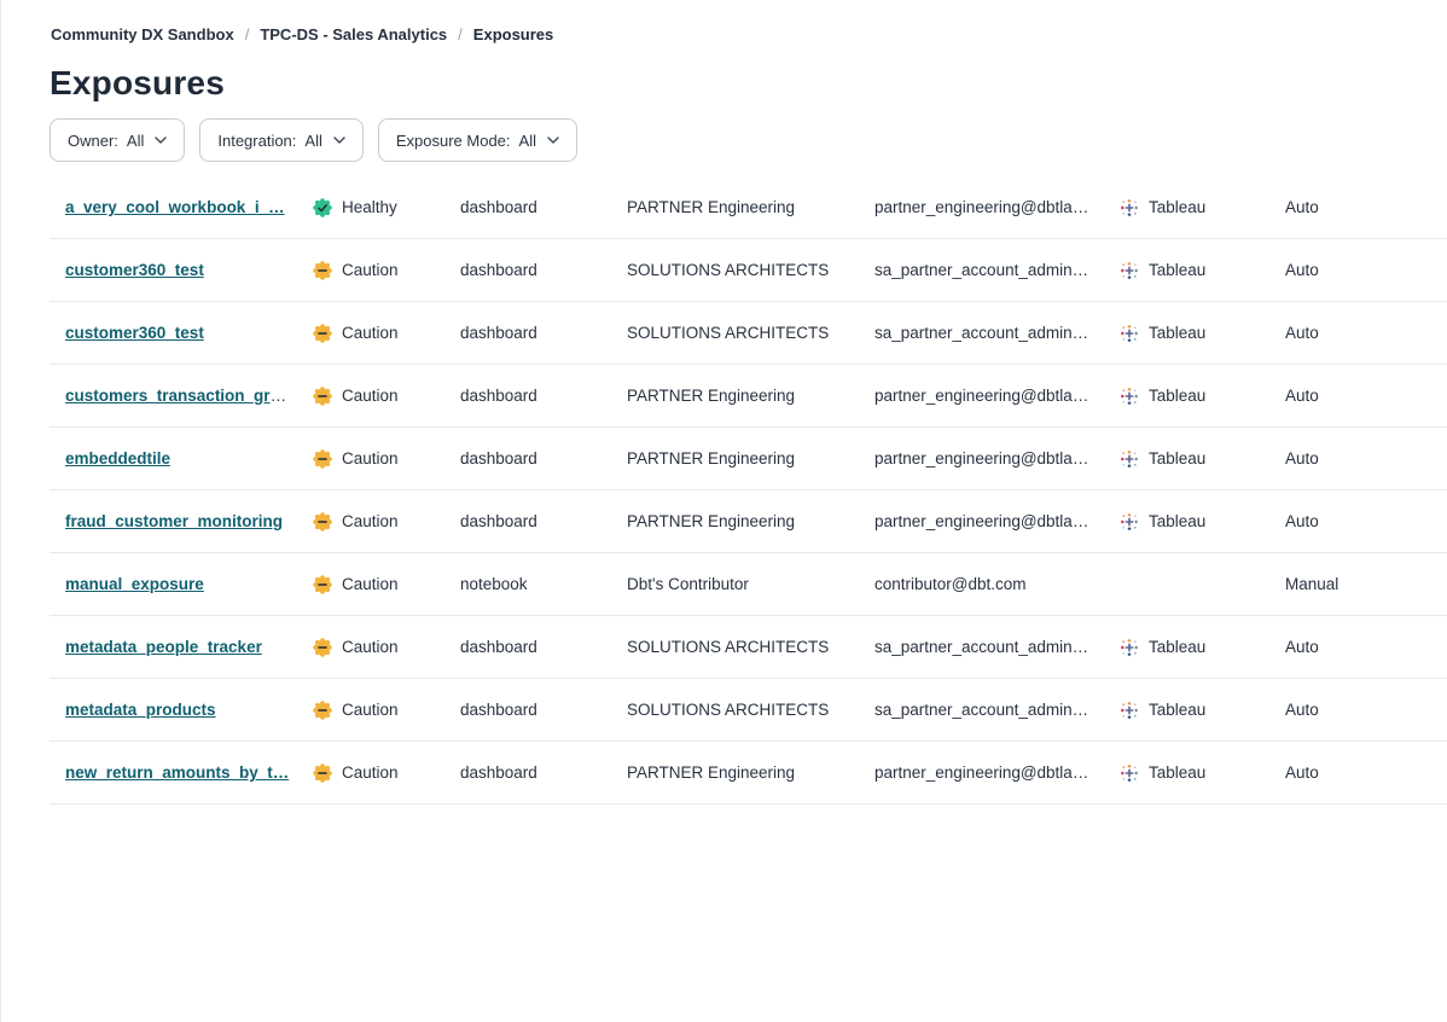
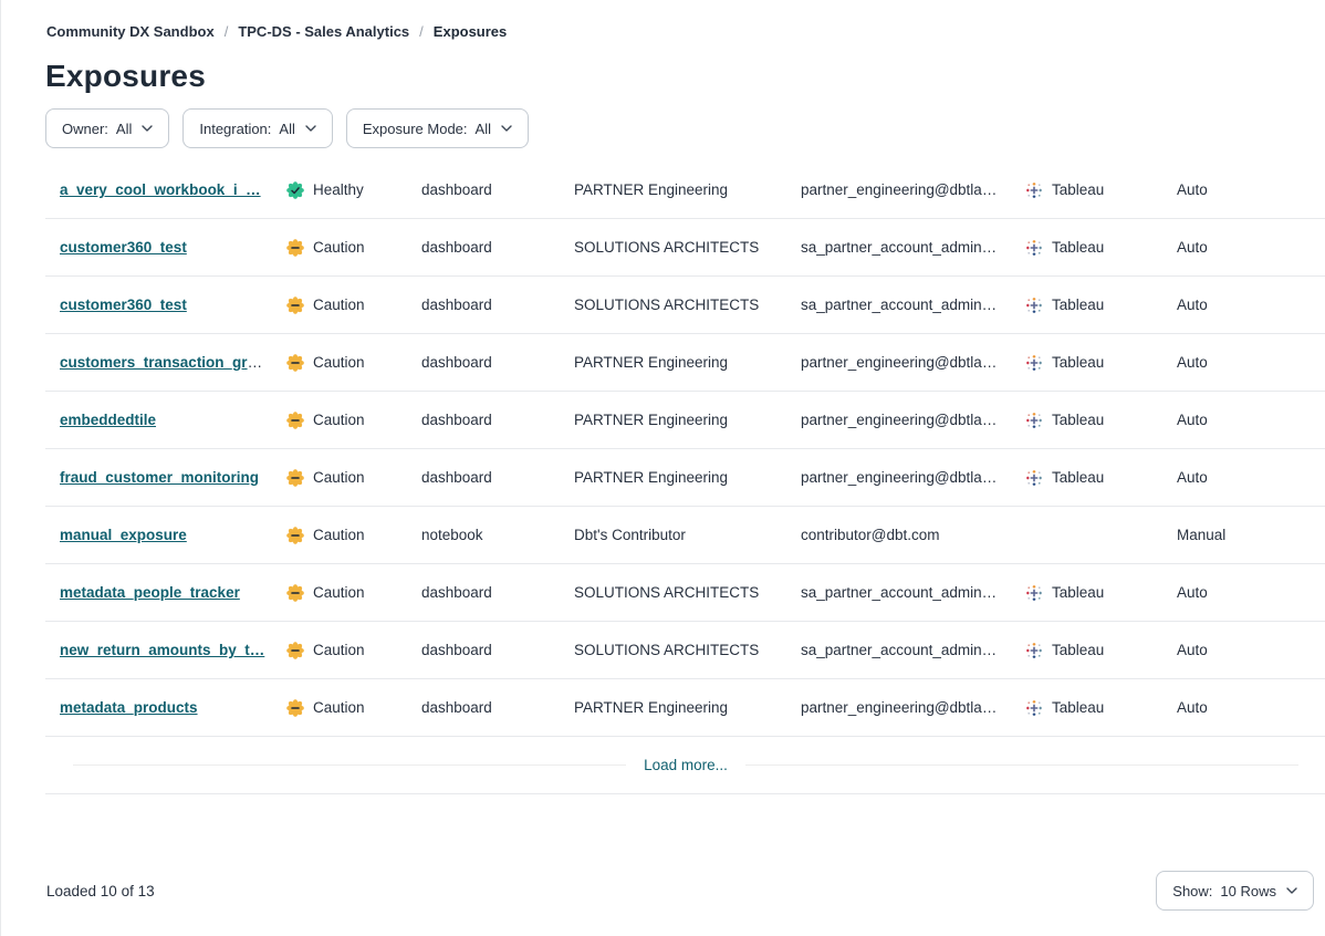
  Community DX Sandbox
  /
  TPC-DS - Sales Analytics
  /
  Exposures
  Exposures
  Owner:
  All
  Integration:
  All
  Exposure Mode:
  All
  a_very_cool_workbook_i_…
  Healthy
  dashboard
  PARTNER Engineering
  partner_engineering@dbtla…
  Tableau
  Auto
  customer360_test
  Caution
  dashboard
  SOLUTIONS ARCHITECTS
  sa_partner_account_admin…
  Tableau
  Auto
  customer360_test
  Caution
  dashboard
  SOLUTIONS ARCHITECTS
  sa_partner_account_admin…
  Tableau
  Auto
  customers_transaction_gro…
  Caution
  dashboard
  PARTNER Engineering
  partner_engineering@dbtla…
  Tableau
  Auto
  embeddedtile
  Caution
  dashboard
  PARTNER Engineering
  partner_engineering@dbtla…
  Tableau
  Auto
  fraud_customer_monitoring
  Caution
  dashboard
  PARTNER Engineering
  partner_engineering@dbtla…
  Tableau
  Auto
  manual_exposure
  Caution
  notebook
  Dbt's Contributor
  contributor@dbt.com
  Manual
  metadata_people_tracker
  Caution
  dashboard
  SOLUTIONS ARCHITECTS
  sa_partner_account_admin…
  Tableau
  Auto
- metadata_products
+ new_return_amounts_by_t…
  Caution
  dashboard
  SOLUTIONS ARCHITECTS
  sa_partner_account_admin…
  Tableau
  Auto
- new_return_amounts_by_t…
+ metadata_products
  Caution
  dashboard
  PARTNER Engineering
  partner_engineering@dbtla…
  Tableau
  Auto
+ Load more...
+ Loaded 10 of 13
+ Show:
+ 10 Rows
